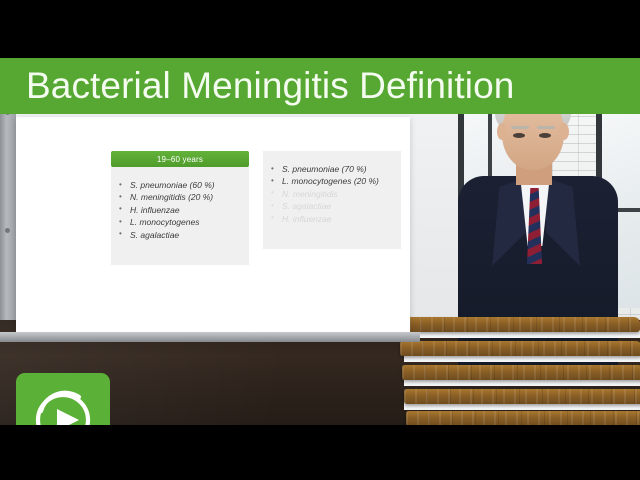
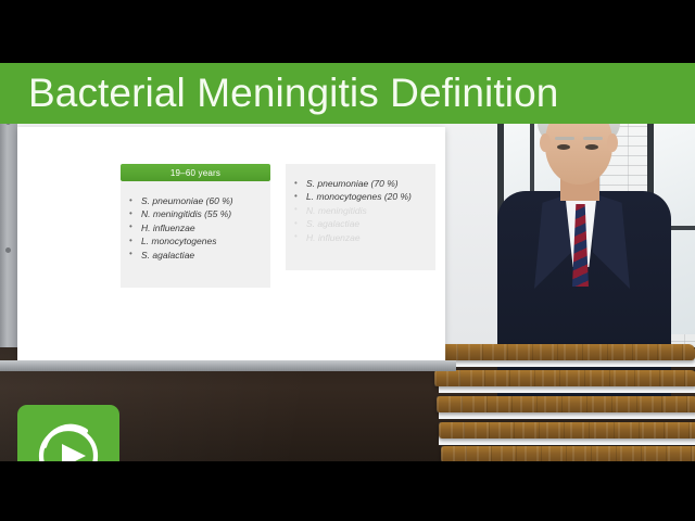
  19–60 years
  S. pneumoniae (60 %)
- N. meningitidis (20 %)
+ N. meningitidis (55 %)
  H. influenzae
  L. monocytogenes
  S. agalactiae
  S. pneumoniae (70 %)
  L. monocytogenes (20 %)
  N. meningitidis
  S. agalactiae
  H. influenzae
  Bacterial Meningitis Definition
